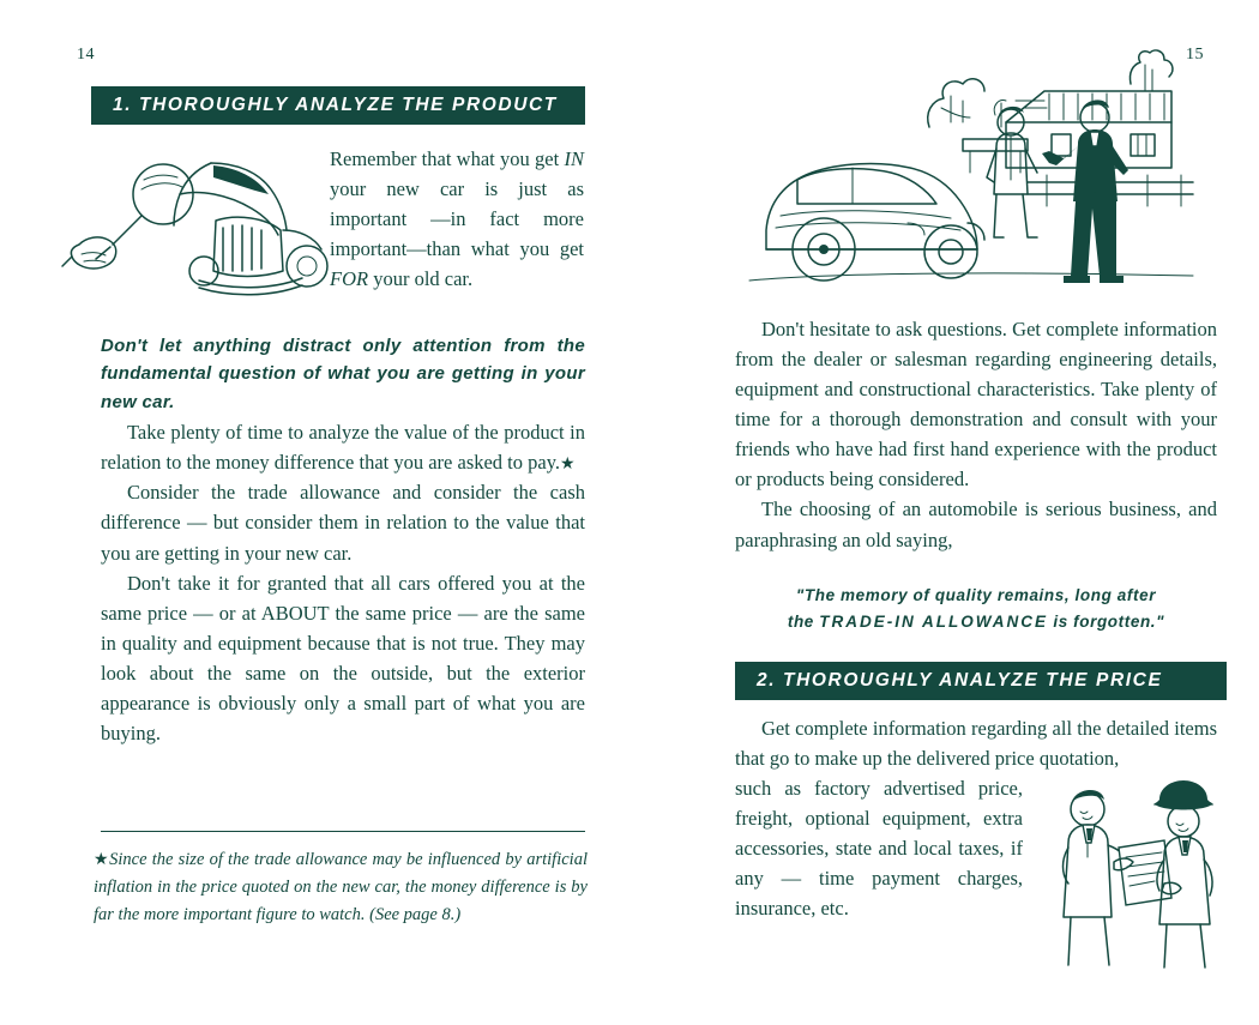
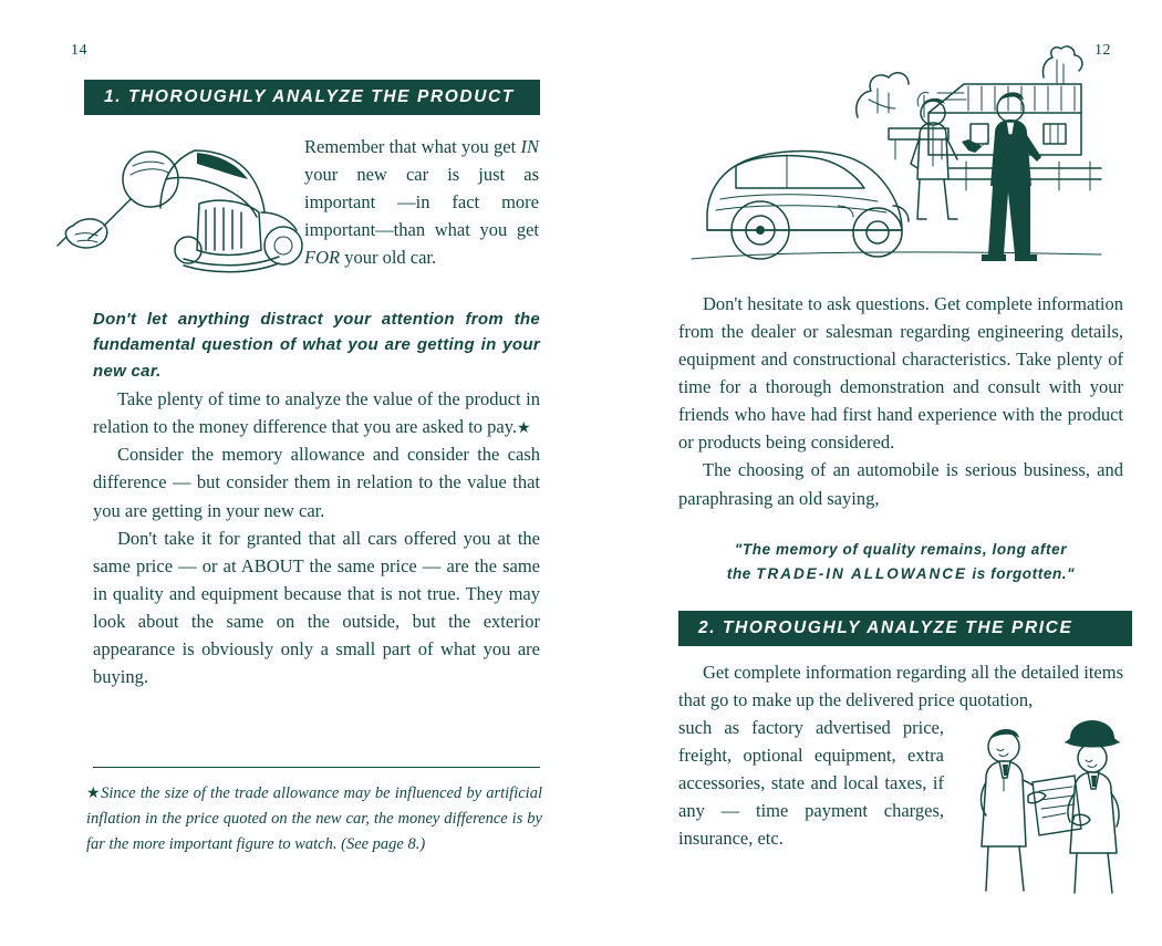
  14
  1. THOROUGHLY ANALYZE THE PRODUCT
  Remember that what you get IN your new car is just as important —in fact more import­ant—than what you get FOR your old car.
- Don't let anything distract only attention from the fundamental question of what you are getting in your new car.
+ Don't let anything distract your attention from the fundamental question of what you are getting in your new car.
  Take plenty of time to analyze the value of the product in relation to the money difference that you are asked to pay.★
- Consider the trade allowance and consider the cash difference — but consider them in relation to the value that you are getting in your new car.
+ Consider the memory allowance and consider the cash difference — but consider them in relation to the value that you are getting in your new car.
  Don't take it for granted that all cars offered you at the same price — or at ABOUT the same price — are the same in quality and equipment because that is not true. They may look about the same on the outside, but the exterior appearance is obviously only a small part of what you are buying.
  ★Since the size of the trade allowance may be influenced by artificial inflation in the price quoted on the new car, the money difference is by far the more important figure to watch. (See page 8.)
- 15
+ 12
  Don't hesitate to ask questions. Get complete information from the dealer or salesman regarding engineering details, equipment and constructional characteristics. Take plenty of time for a thorough demonstration and consult with your friends who have had first hand experience with the product or products being considered.
  The choosing of an automobile is serious business, and paraphrasing an old saying,
  "The memory of quality remains, long after
  the TRADE-IN ALLOWANCE is forgotten."
  2. THOROUGHLY ANALYZE THE PRICE
  Get complete information regarding all the detailed items that go to make up the de­livered price quotation,
  such as factory advertised price, freight, optional equipment, extra accessories, state and local taxes, if any — time payment charges, insurance, etc.
